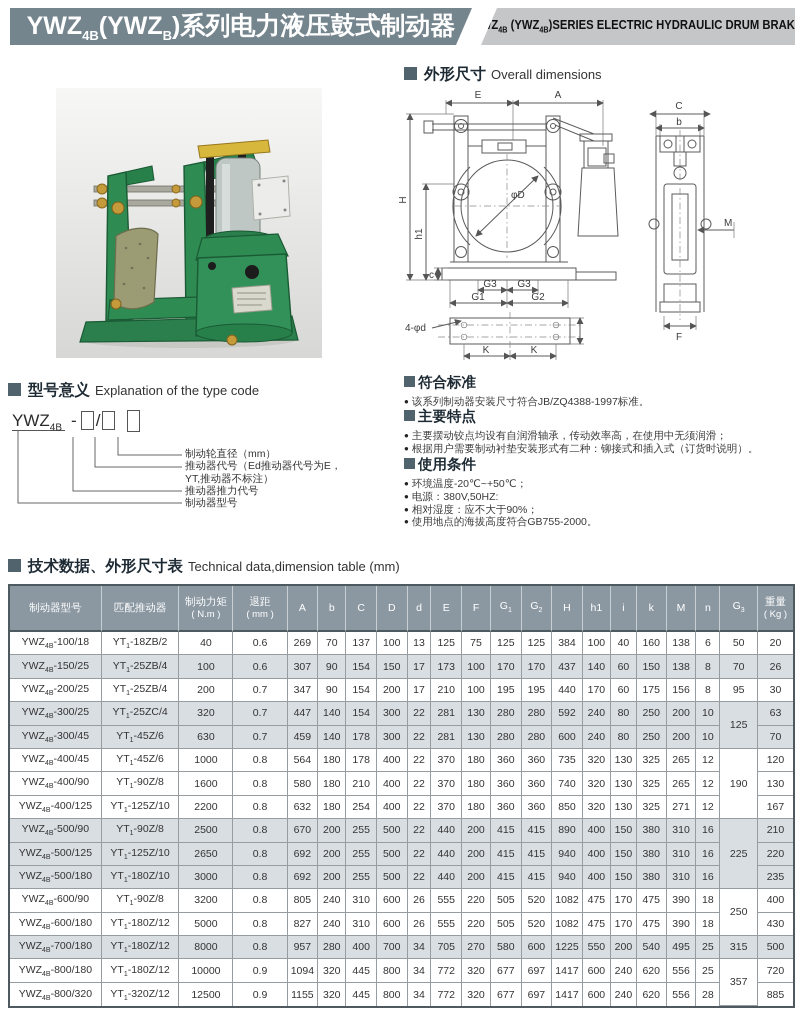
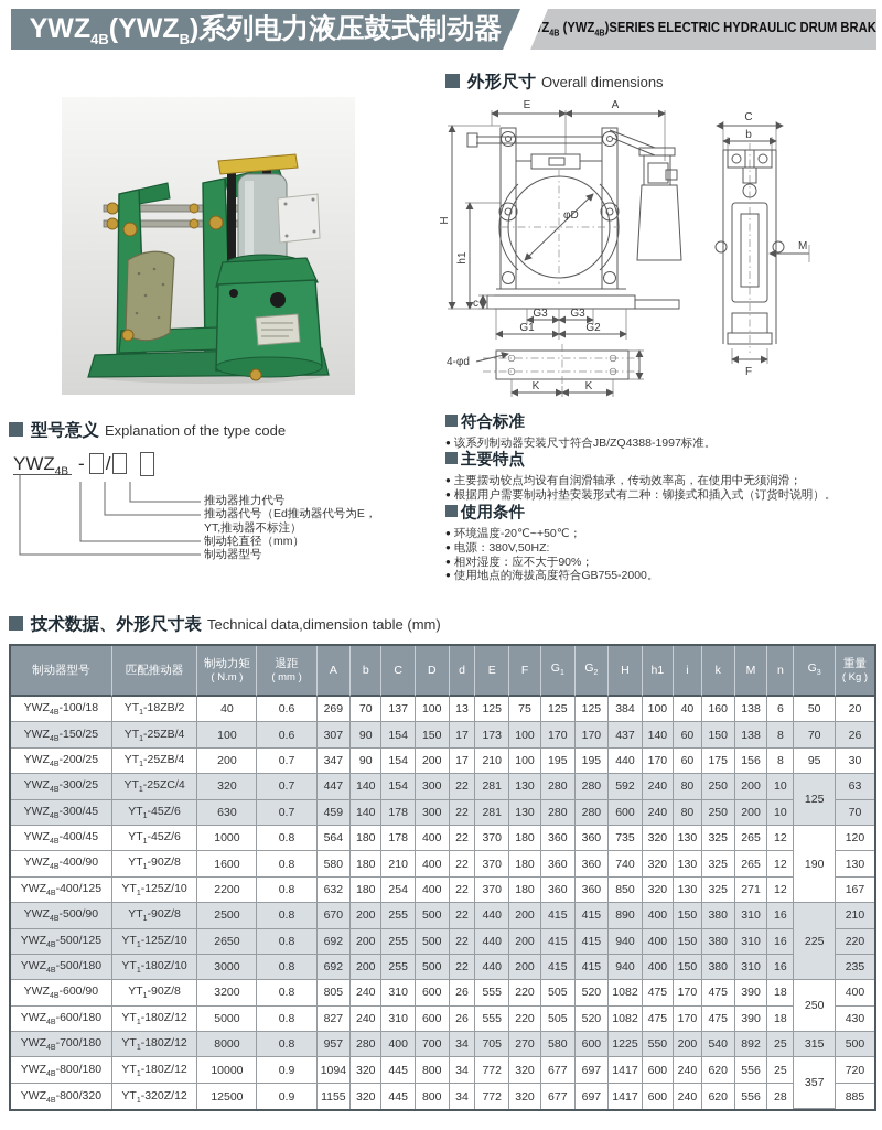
  YWZ4B(YWZB)系列电力液压鼓式制动器
  Z4B (YWZ4B)SERIES ELECTRIC HYDRAULIC DRUM BRAK
  外形尺寸 Overall dimensions
  E
  A
  φD
  c
  G3
  G3
  G1
  G2
  4-φd
  K
  K
  C
  b
  M
  F
  型号意义 Explanation of the type code
  YWZ4B- /
- 制动轮直径（mm）
+ 推动器推力代号
  推动器代号（Ed推动器代号为E，
  YT,推动器不标注）
- 推动器推力代号
+ 制动轮直径（mm）
  制动器型号
  符合标准
  该系列制动器安装尺寸符合JB/ZQ4388-1997标准。
  主要特点
  主要摆动铰点均设有自润滑轴承，传动效率高，在使用中无须润滑；
  根据用户需要制动衬垫安装形式有二种：铆接式和插入式（订货时说明）。
  使用条件
  环境温度-20℃~+50℃；
  电源：380V,50HZ:
  相对湿度：应不大于90%；
  使用地点的海拔高度符合GB755-2000。
  技术数据、外形尺寸表 Technical data,dimension table (mm)
  制动器型号	匹配推动器	制动力矩( N.m )	退距( mm )	A	b	C	D	d	E	F	G	G	H	h1	i	k	M	n	G	重量( Kg )
  YWZ -100/18	YT -18ZB/2	40	0.6	269	70	137	100	13	125	75	125	125	384	100	40	160	138	6	50	20
  YWZ -150/25	YT -25ZB/4	100	0.6	307	90	154	150	17	173	100	170	170	437	140	60	150	138	8	70	26
  YWZ -200/25	YT -25ZB/4	200	0.7	347	90	154	200	17	210	100	195	195	440	170	60	175	156	8	95	30
  YWZ -300/25	YT -25ZC/4	320	0.7	447	140	154	300	22	281	130	280	280	592	240	80	250	200	10	125	63
  YWZ -300/45	YT -45Z/6	630	0.7	459	140	178	300	22	281	130	280	280	600	240	80	250	200	10	70
  YWZ -400/45	YT -45Z/6	1000	0.8	564	180	178	400	22	370	180	360	360	735	320	130	325	265	12	190	120
  YWZ -400/90	YT -90Z/8	1600	0.8	580	180	210	400	22	370	180	360	360	740	320	130	325	265	12	130
  YWZ -400/125	YT -125Z/10	2200	0.8	632	180	254	400	22	370	180	360	360	850	320	130	325	271	12	167
  YWZ -500/90	YT -90Z/8	2500	0.8	670	200	255	500	22	440	200	415	415	890	400	150	380	310	16	225	210
  YWZ -500/125	YT -125Z/10	2650	0.8	692	200	255	500	22	440	200	415	415	940	400	150	380	310	16	220
  YWZ -500/180	YT -180Z/10	3000	0.8	692	200	255	500	22	440	200	415	415	940	400	150	380	310	16	235
  YWZ -600/90	YT -90Z/8	3200	0.8	805	240	310	600	26	555	220	505	520	1082	475	170	475	390	18	250	400
  YWZ -600/180	YT -180Z/12	5000	0.8	827	240	310	600	26	555	220	505	520	1082	475	170	475	390	18	430
- YWZ -700/180	YT -180Z/12	8000	0.8	957	280	400	700	34	705	270	580	600	1225	550	200	540	495	25	315	500
+ YWZ -700/180	YT -180Z/12	8000	0.8	957	280	400	700	34	705	270	580	600	1225	550	200	540	892	25	315	500
  YWZ -800/180	YT -180Z/12	10000	0.9	1094	320	445	800	34	772	320	677	697	1417	600	240	620	556	25	357	720
  YWZ -800/320	YT -320Z/12	12500	0.9	1155	320	445	800	34	772	320	677	697	1417	600	240	620	556	28	885
